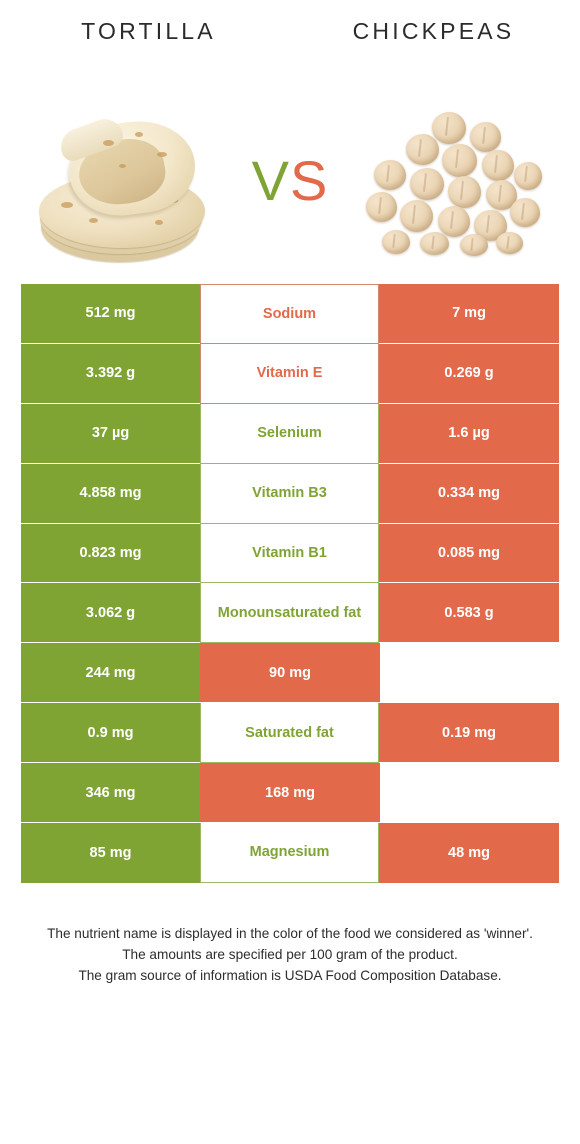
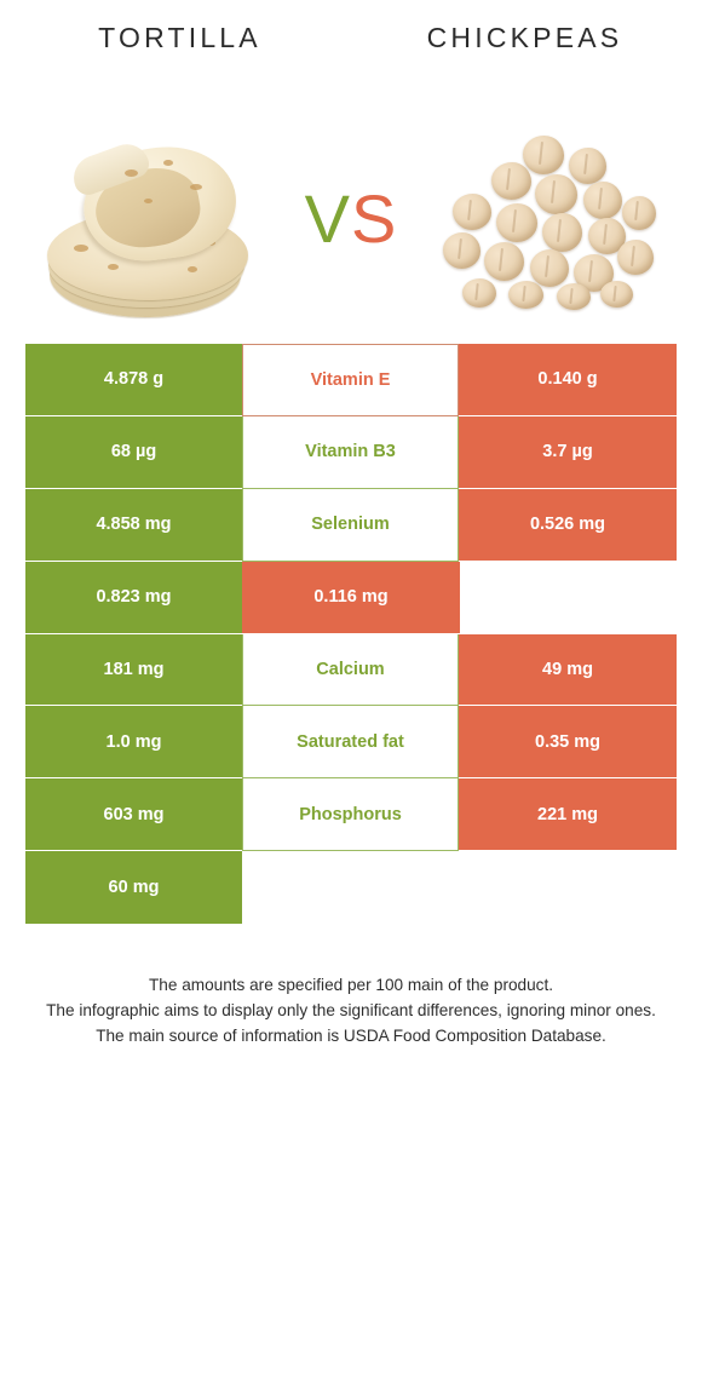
  TORTILLA
  CHICKPEAS
  VS
- 512 mg
- Sodium
- 7 mg
- 3.392 g
+ 4.878 g
  Vitamin E
- 0.269 g
+ 0.140 g
- 37 µg
+ 68 µg
- Selenium
+ Vitamin B3
- 1.6 µg
+ 3.7 µg
  4.858 mg
- Vitamin B3
+ Selenium
- 0.334 mg
+ 0.526 mg
  0.823 mg
- Vitamin B1
- 0.085 mg
+ 0.116 mg
- 3.062 g
- Monounsaturated fat
- 0.583 g
- 244 mg
+ 181 mg
+ Calcium
- 90 mg
+ 49 mg
- 0.9 mg
+ 1.0 mg
  Saturated fat
- 0.19 mg
+ 0.35 mg
- 346 mg
+ 603 mg
+ Phosphorus
- 168 mg
+ 221 mg
- 85 mg
+ 60 mg
- Magnesium
- 48 mg
- The nutrient name is displayed in the color of the food we considered as 'winner'.
- The amounts are specified per 100 gram of the product.
+ The amounts are specified per 100 main of the product.
+ The infographic aims to display only the significant differences, ignoring minor ones.
- The gram source of information is USDA Food Composition Database.
+ The main source of information is USDA Food Composition Database.
